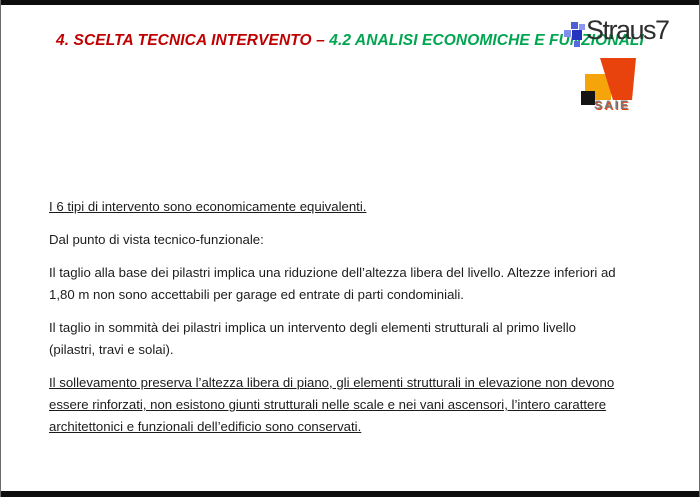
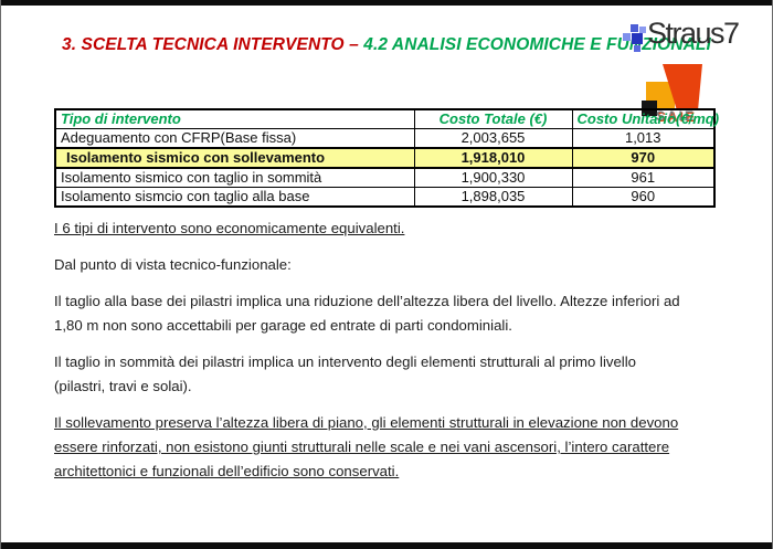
- 4. SCELTA TECNICA INTERVENTO – 4.2 ANALISI ECONOMICHE E FUZIONALI
+ 3. SCELTA TECNICA INTERVENTO – 4.2 ANALISI ECONOMICHE E FUZIONALI
  Straus7
  SAIE
+ Tipo di intervento	Costo Totale (€)	Costo Unitario(€/mq)
+ Adeguamento con CFRP(Base fissa)	2,003,655	1,013
+ Isolamento sismico con sollevamento	1,918,010	970
+ Isolamento sismico con taglio in sommità	1,900,330	961
+ Isolamento sismcio con taglio alla base	1,898,035	960
  I 6 tipi di intervento sono economicamente equivalenti.
  Dal punto di vista tecnico-funzionale:
  Il taglio alla base dei pilastri implica una riduzione dell’altezza libera del livello. Altezze inferiori ad
  1,80 m non sono accettabili per garage ed entrate di parti condominiali.
  Il taglio in sommità dei pilastri implica un intervento degli elementi strutturali al primo livello
  (pilastri, travi e solai).
  Il sollevamento preserva l’altezza libera di piano, gli elementi strutturali in elevazione non devono
  essere rinforzati, non esistono giunti strutturali nelle scale e nei vani ascensori, l’intero carattere
  architettonici e funzionali dell’edificio sono conservati.
